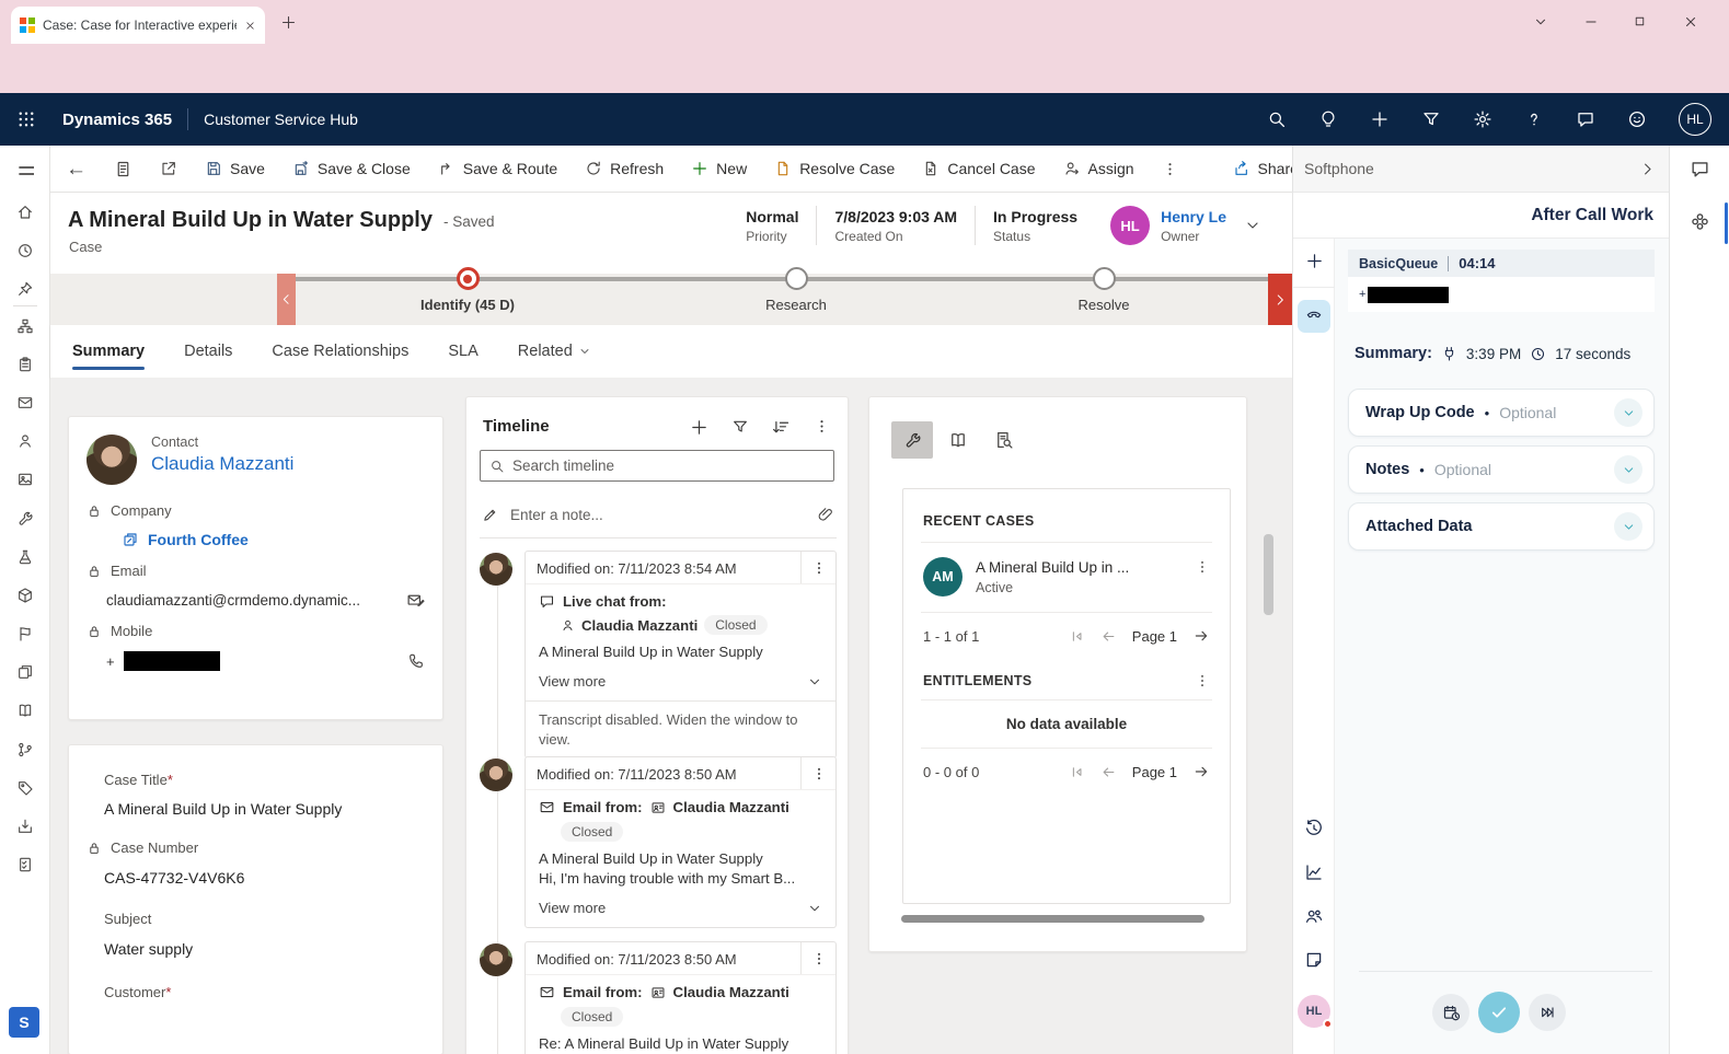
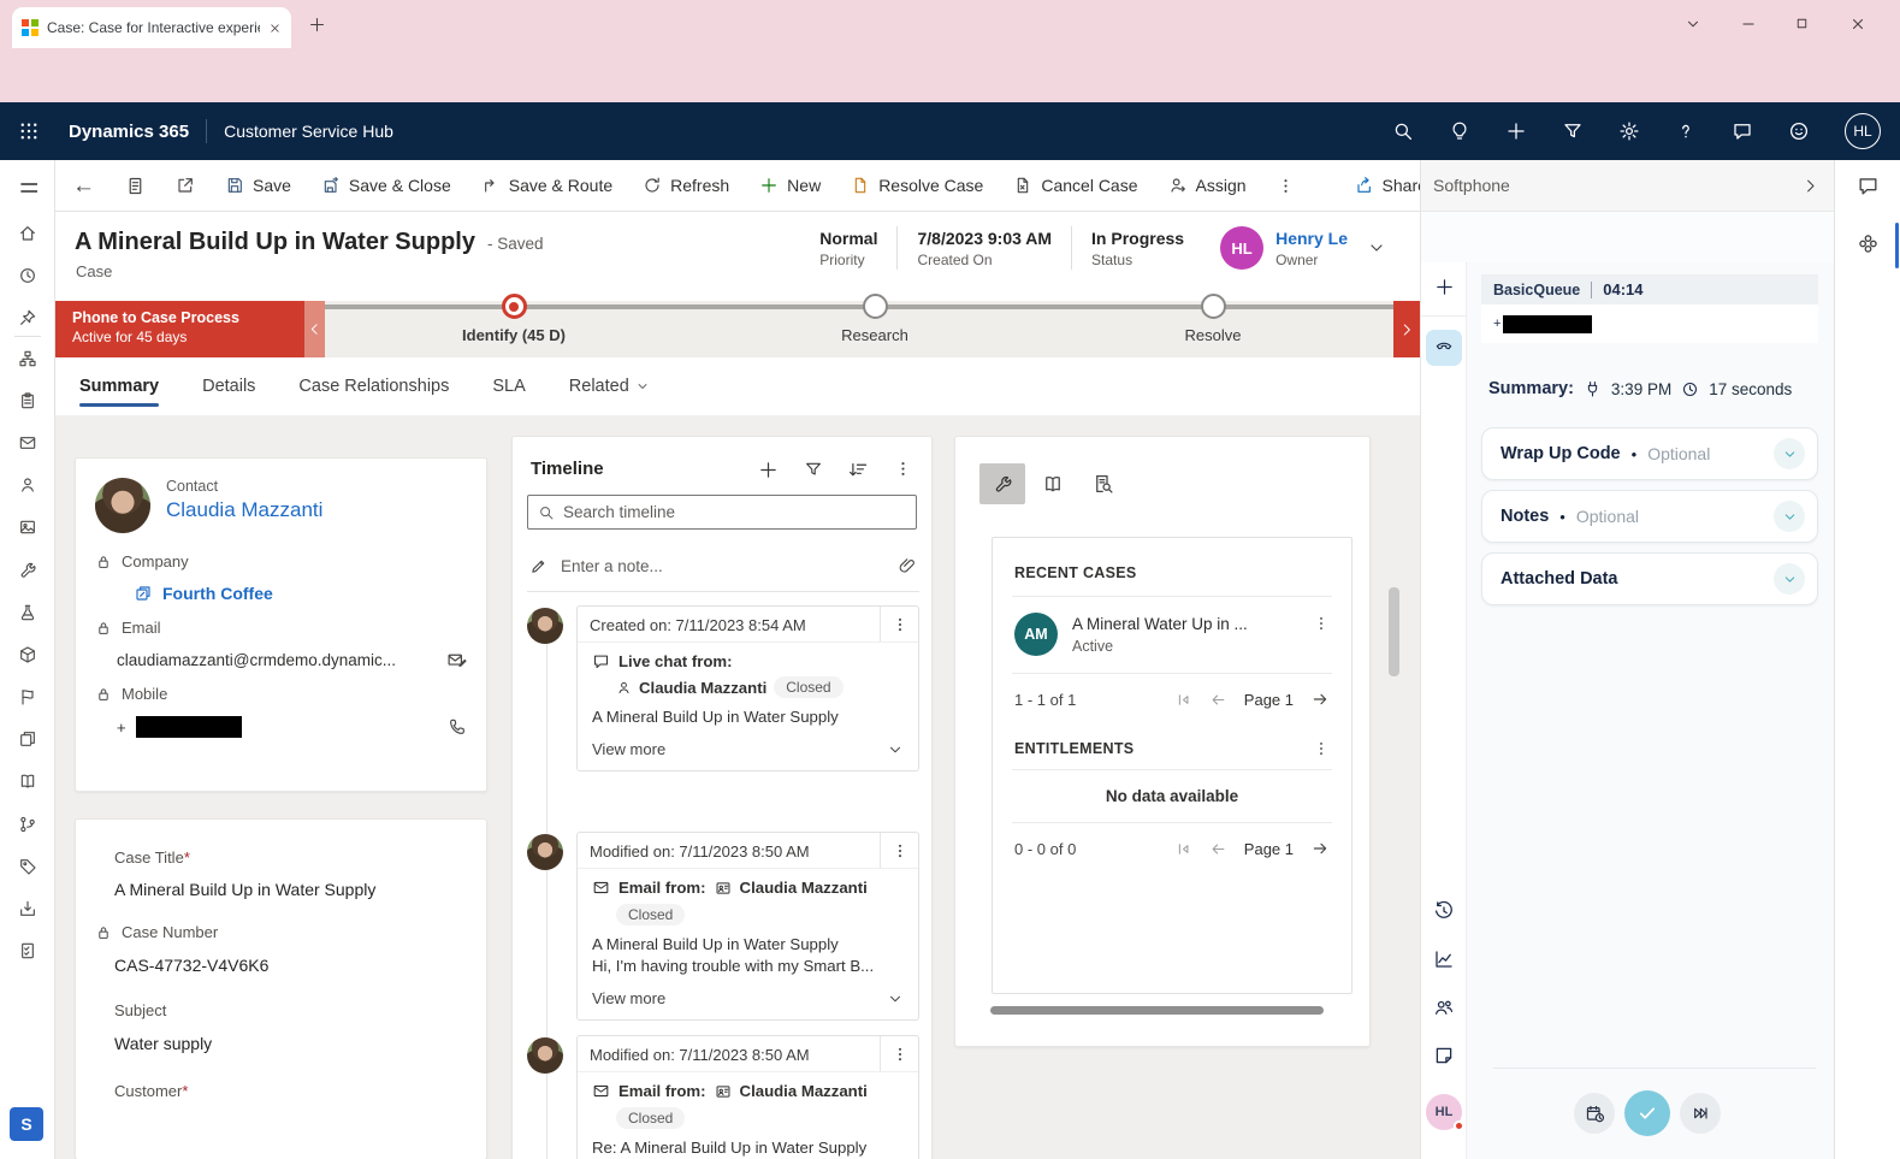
  Case: Case for Interactive experi
  Dynamics 365
  Customer Service Hub
  HL
  S
  ←
  Save
  Save & Close
  Save & Route
  Refresh
  New
  Resolve Case
  Cancel Case
  Assign
  Shar
  Softphone
  A Mineral Build Up in Water Supply
  - Saved
  Case
  Normal
  Priority
  7/8/2023 9:03 AM
  Created On
  In Progress
  Status
  HL
  Henry Le
  Owner
+ Phone to Case Process
+ Active for 45 days
  Identify (45 D)
  Research
  Resolve
  Summary
  Details
  Case Relationships
  SLA
  Related
  Contact
  Claudia Mazzanti
  Company
  Fourth Coffee
  Email
  claudiamazzanti@crmdemo.dynamic...
  Mobile
  +
  Case Title*
  A Mineral Build Up in Water Supply
  Case Number
  CAS-47732-V4V6K6
  Subject
  Water supply
  Customer*
  Timeline
  Search timeline
  Enter a note...
- Modified on: 7/11/2023 8:54 AM
+ Created on: 7/11/2023 8:54 AM
  Live chat from:
  Claudia Mazzanti
  Closed
  A Mineral Build Up in Water Supply
  View more
- Transcript disabled. Widen the window to view.
  Modified on: 7/11/2023 8:50 AM
  Email from:
  Claudia Mazzanti
  Closed
  A Mineral Build Up in Water Supply
  Hi, I'm having trouble with my Smart B...
  View more
  Modified on: 7/11/2023 8:50 AM
  Email from:
  Claudia Mazzanti
  Closed
  Re: A Mineral Build Up in Water Supply
  RECENT CASES
  AM
- A Mineral Build Up in ...
+ A Mineral Water Up in ...
  Active
  1 - 1 of 1
  Page 1
  ENTITLEMENTS
  No data available
  0 - 0 of 0
  Page 1
- After Call Work
  HL
  BasicQueue
  04:14
  +
  Summary:
  3:39 PM
  17 seconds
  Wrap Up Code
  •
  Optional
  Notes
  •
  Optional
  Attached Data
